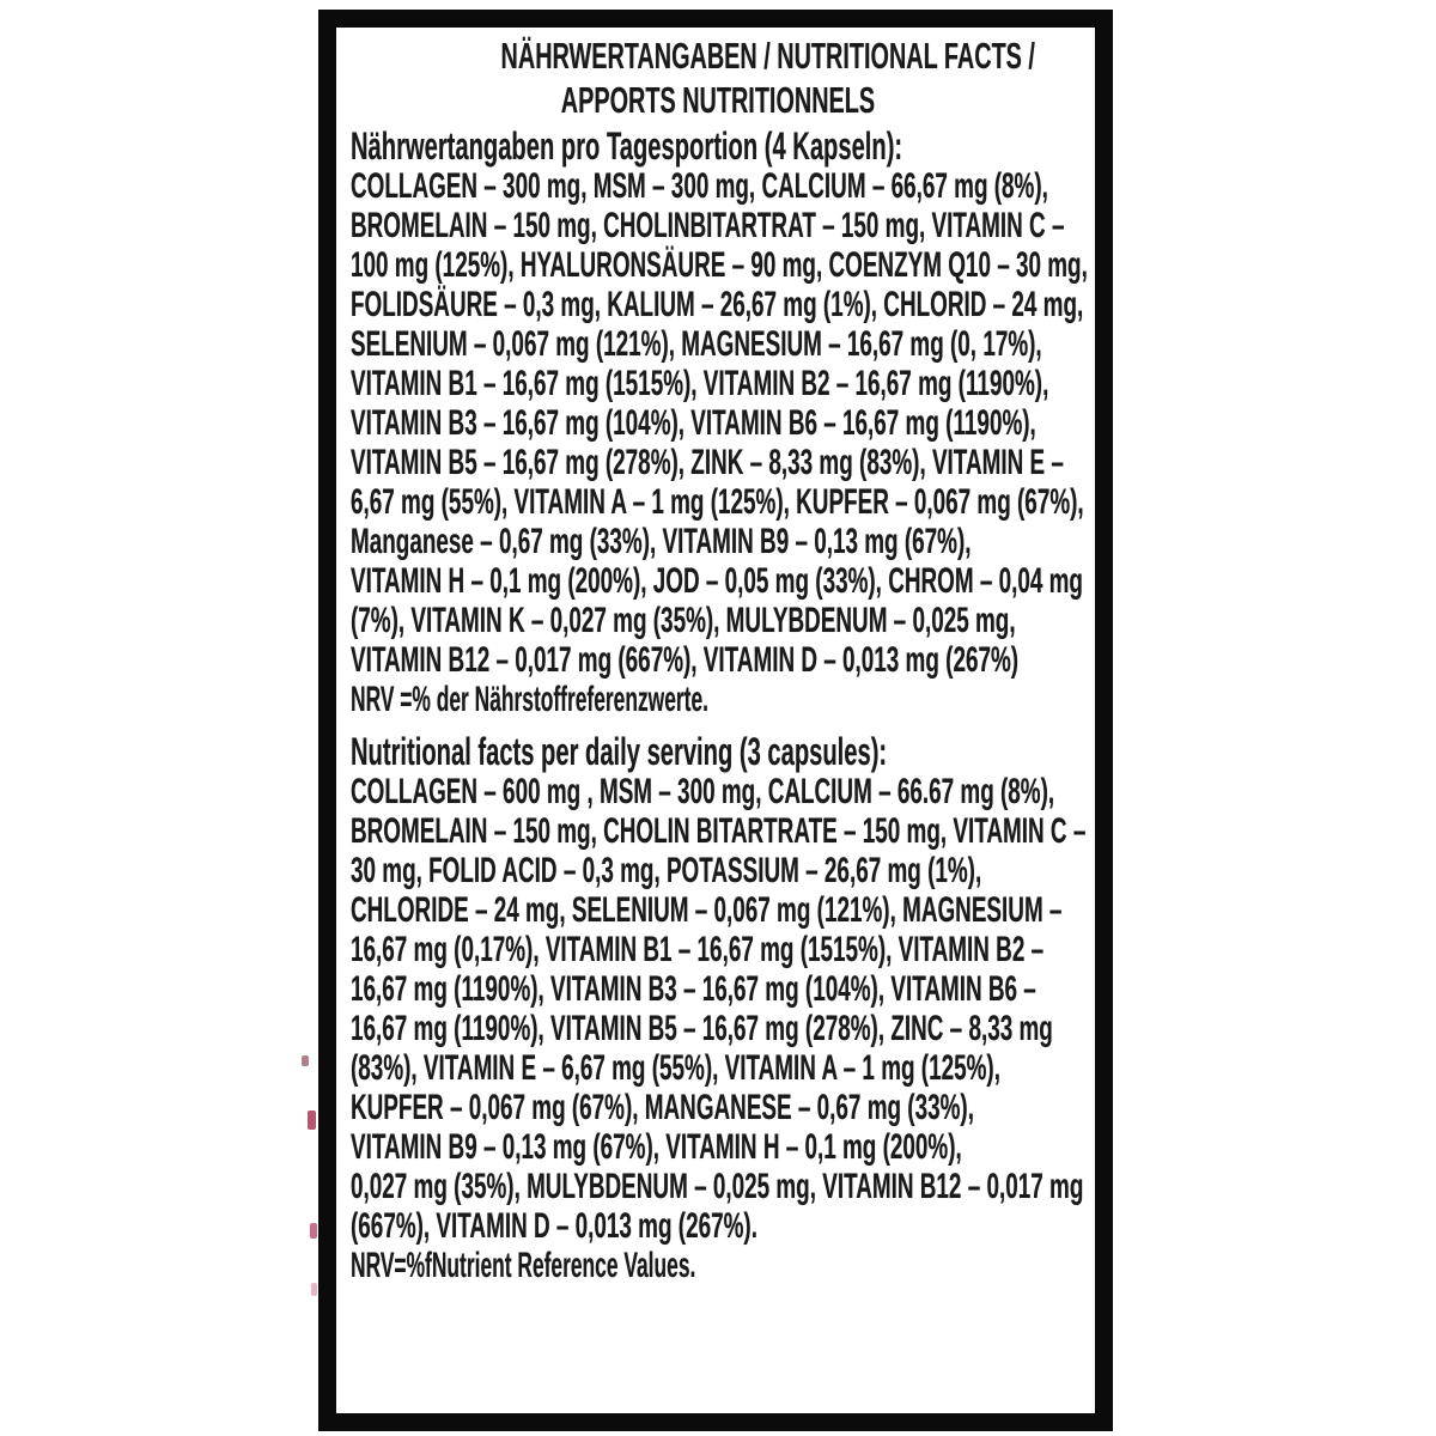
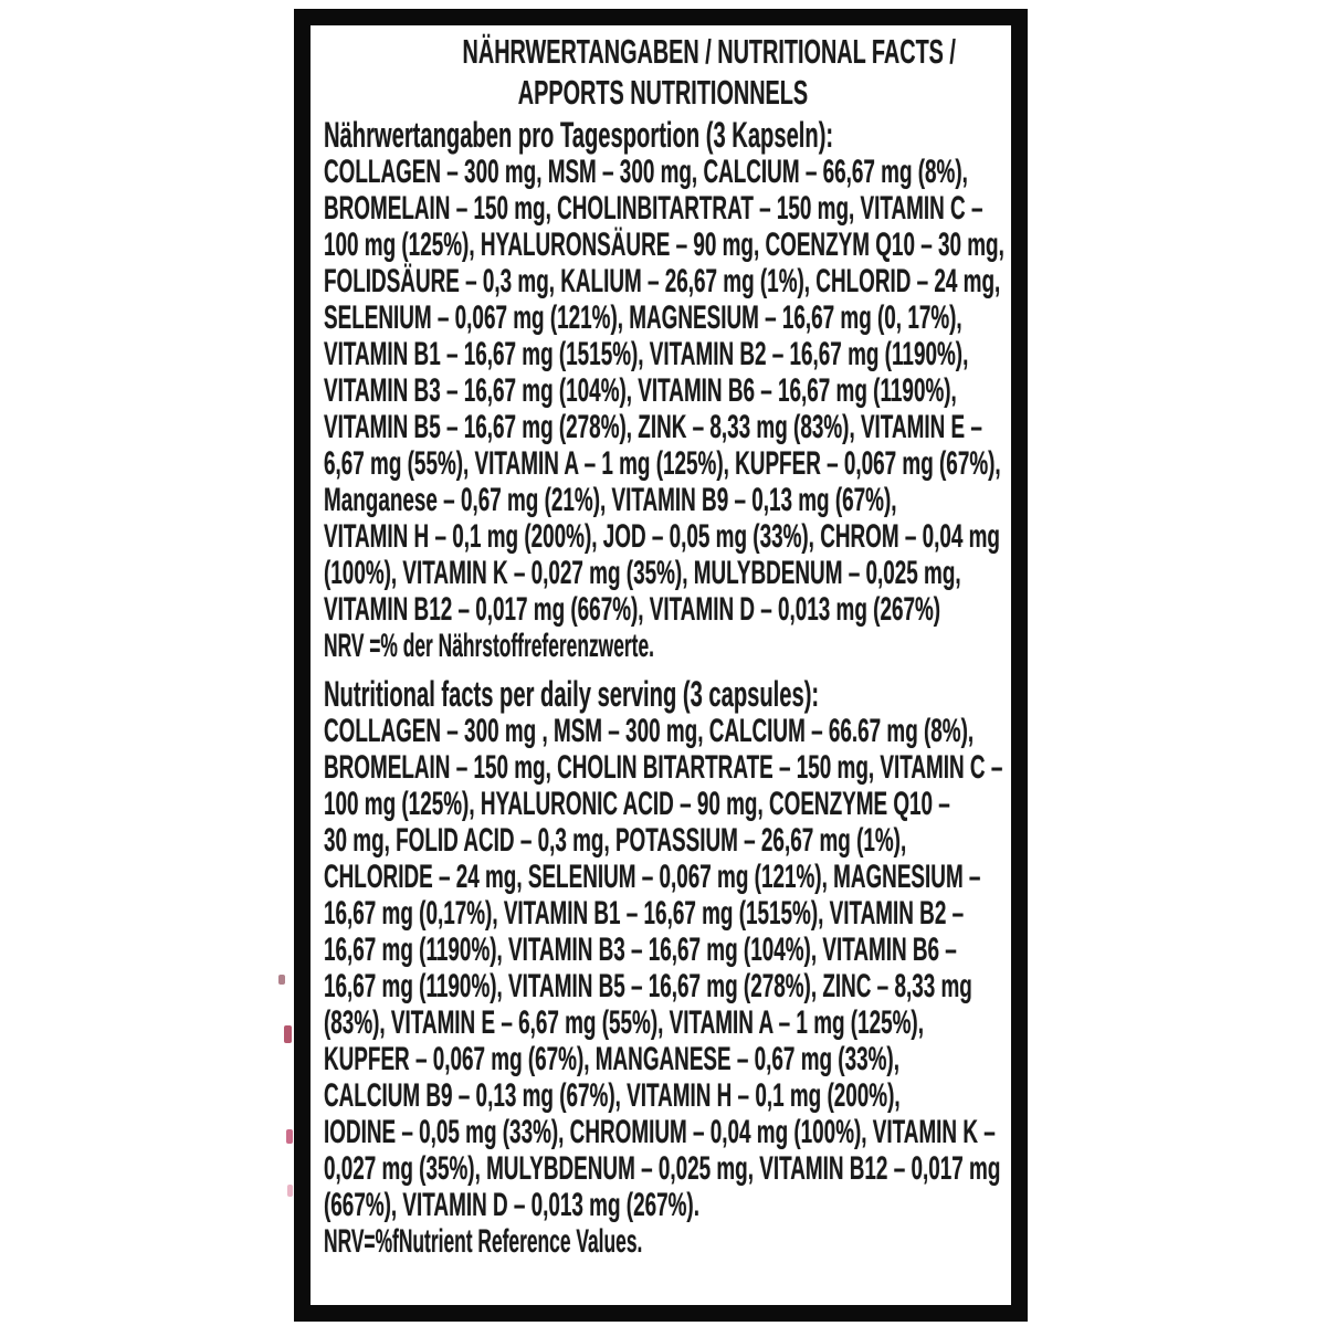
  NÄHRWERTANGABEN / NUTRITIONAL FACTS /
  APPORTS NUTRITIONNELS
- Nährwertangaben pro Tagesportion (4 Kapseln):
+ Nährwertangaben pro Tagesportion (3 Kapseln):
  COLLAGEN – 300 mg, MSM – 300 mg, CALCIUM – 66,67 mg (8%),
  BROMELAIN – 150 mg, CHOLINBITARTRAT – 150 mg, VITAMIN C –
  100 mg (125%), HYALURONSÄURE – 90 mg, COENZYM Q10 – 30 mg,
  FOLIDSÄURE – 0,3 mg, KALIUM – 26,67 mg (1%), CHLORID – 24 mg,
  SELENIUM – 0,067 mg (121%), MAGNESIUM – 16,67 mg (0, 17%),
  VITAMIN B1 – 16,67 mg (1515%), VITAMIN B2 – 16,67 mg (1190%),
  VITAMIN B3 – 16,67 mg (104%), VITAMIN B6 – 16,67 mg (1190%),
  VITAMIN B5 – 16,67 mg (278%), ZINK – 8,33 mg (83%), VITAMIN E –
  6,67 mg (55%), VITAMIN A – 1 mg (125%), KUPFER – 0,067 mg (67%),
- Manganese – 0,67 mg (33%), VITAMIN B9 – 0,13 mg (67%),
+ Manganese – 0,67 mg (21%), VITAMIN B9 – 0,13 mg (67%),
  VITAMIN H – 0,1 mg (200%), JOD – 0,05 mg (33%), CHROM – 0,04 mg
- (7%), VITAMIN K – 0,027 mg (35%), MULYBDENUM – 0,025 mg,
+ (100%), VITAMIN K – 0,027 mg (35%), MULYBDENUM – 0,025 mg,
  VITAMIN B12 – 0,017 mg (667%), VITAMIN D – 0,013 mg (267%)
  NRV =% der Nährstoffreferenzwerte.
  Nutritional facts per daily serving (3 capsules):
- COLLAGEN – 600 mg , MSM – 300 mg, CALCIUM – 66.67 mg (8%),
+ COLLAGEN – 300 mg , MSM – 300 mg, CALCIUM – 66.67 mg (8%),
  BROMELAIN – 150 mg, CHOLIN BITARTRATE – 150 mg, VITAMIN C –
+ 100 mg (125%), HYALURONIC ACID – 90 mg, COENZYME Q10 –
  30 mg, FOLID ACID – 0,3 mg, POTASSIUM – 26,67 mg (1%),
  CHLORIDE – 24 mg, SELENIUM – 0,067 mg (121%), MAGNESIUM –
  16,67 mg (0,17%), VITAMIN B1 – 16,67 mg (1515%), VITAMIN B2 –
  16,67 mg (1190%), VITAMIN B3 – 16,67 mg (104%), VITAMIN B6 –
  16,67 mg (1190%), VITAMIN B5 – 16,67 mg (278%), ZINC – 8,33 mg
  (83%), VITAMIN E – 6,67 mg (55%), VITAMIN A – 1 mg (125%),
  KUPFER – 0,067 mg (67%), MANGANESE – 0,67 mg (33%),
- VITAMIN B9 – 0,13 mg (67%), VITAMIN H – 0,1 mg (200%),
+ CALCIUM B9 – 0,13 mg (67%), VITAMIN H – 0,1 mg (200%),
+ IODINE – 0,05 mg (33%), CHROMIUM – 0,04 mg (100%), VITAMIN K –
  0,027 mg (35%), MULYBDENUM – 0,025 mg, VITAMIN B12 – 0,017 mg
  (667%), VITAMIN D – 0,013 mg (267%).
  NRV=%fNutrient Reference Values.
